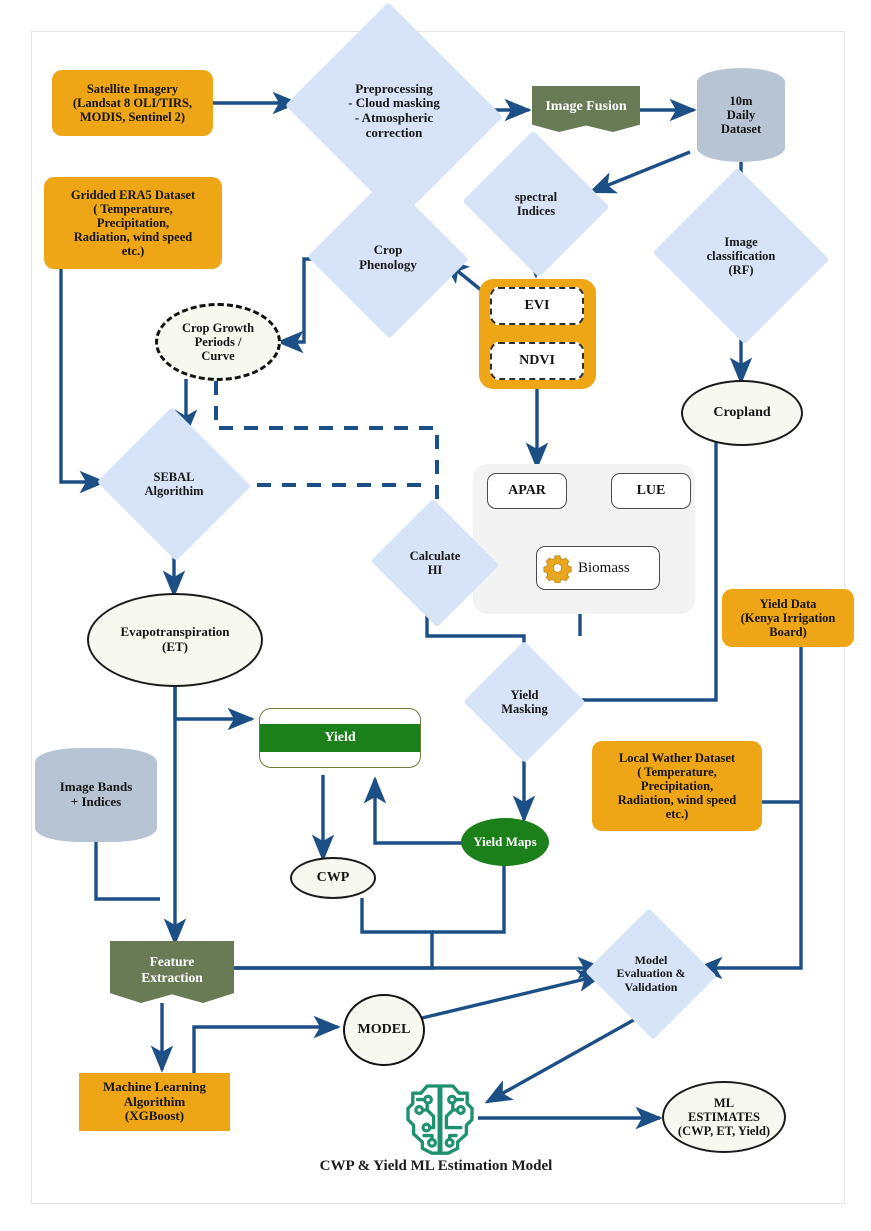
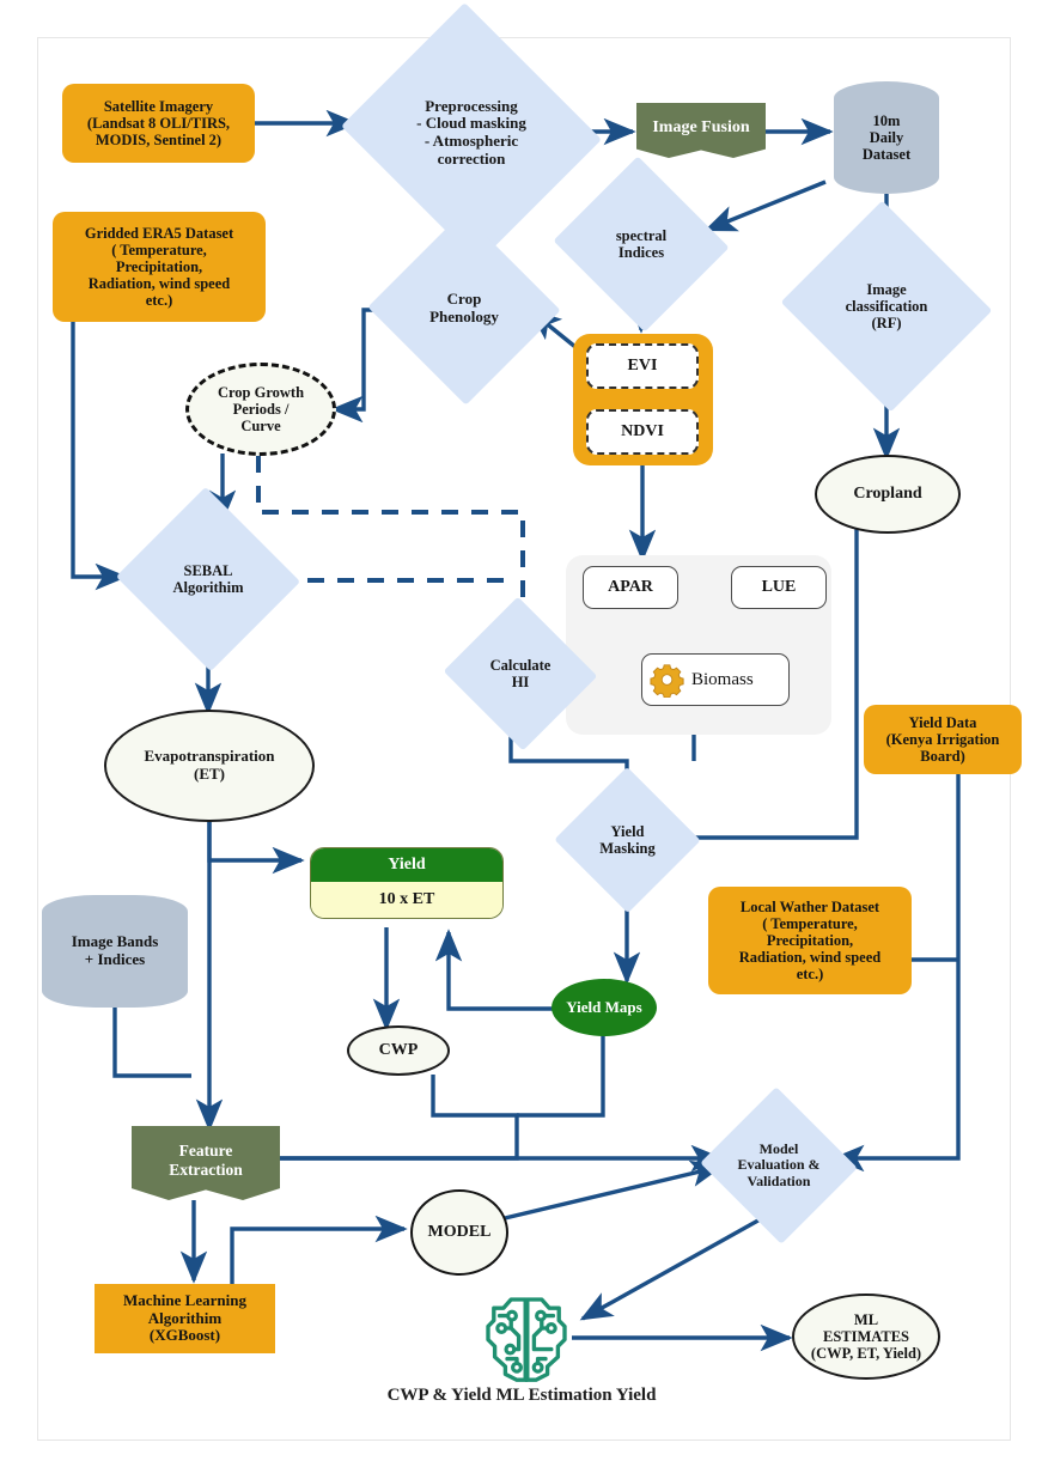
  Satellite Imagery
  (Landsat 8 OLI/TIRS,
  MODIS, Sentinel 2)
  Preprocessing
  - Cloud masking
  - Atmospheric
  correction
  Image Fusion
  10m
  Daily
  Dataset
  spectral
  Indices
  Image
  classification
  (RF)
  Gridded ERA5 Dataset
  ( Temperature,
  Precipitation,
  Radiation, wind speed
  etc.)
  Crop
  Phenology
  Crop Growth
  Periods /
  Curve
  EVI
  NDVI
  Cropland
  SEBAL
  Algorithim
  Calculate
  HI
  APAR
  LUE
  Biomass
  Evapotranspiration
  (ET)
  Yield Data
  (Kenya Irrigation
  Board)
  Yield
  Masking
  Yield
+ 10 x ET
  Local Wather Dataset
  ( Temperature,
  Precipitation,
  Radiation, wind speed
  etc.)
  Image Bands
  + Indices
  Yield Maps
  CWP
  Feature
  Extraction
  MODEL
  Model
  Evaluation &
  Validation
  Machine Learning
  Algorithim
  (XGBoost)
  ML
  ESTIMATES
  (CWP, ET, Yield)
- CWP & Yield ML Estimation Model
+ CWP & Yield ML Estimation Yield
